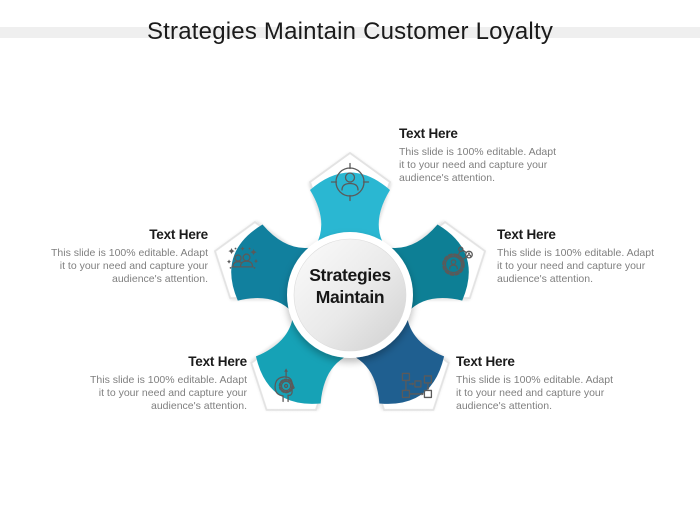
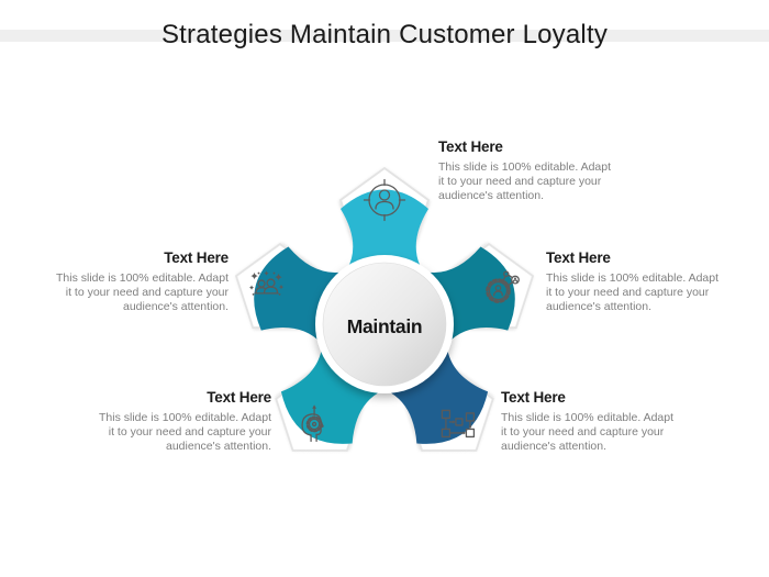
  Strategies Maintain Customer Loyalty
- Strategies
  Maintain
  Text Here
  This slide is 100% editable. Adapt
  it to your need and capture your
  audience's attention.
  Text Here
  This slide is 100% editable. Adapt
  it to your need and capture your
  audience's attention.
  Text Here
  This slide is 100% editable. Adapt
  it to your need and capture your
  audience's attention.
  Text Here
  This slide is 100% editable. Adapt
  it to your need and capture your
  audience's attention.
  Text Here
  This slide is 100% editable. Adapt
  it to your need and capture your
  audience's attention.
